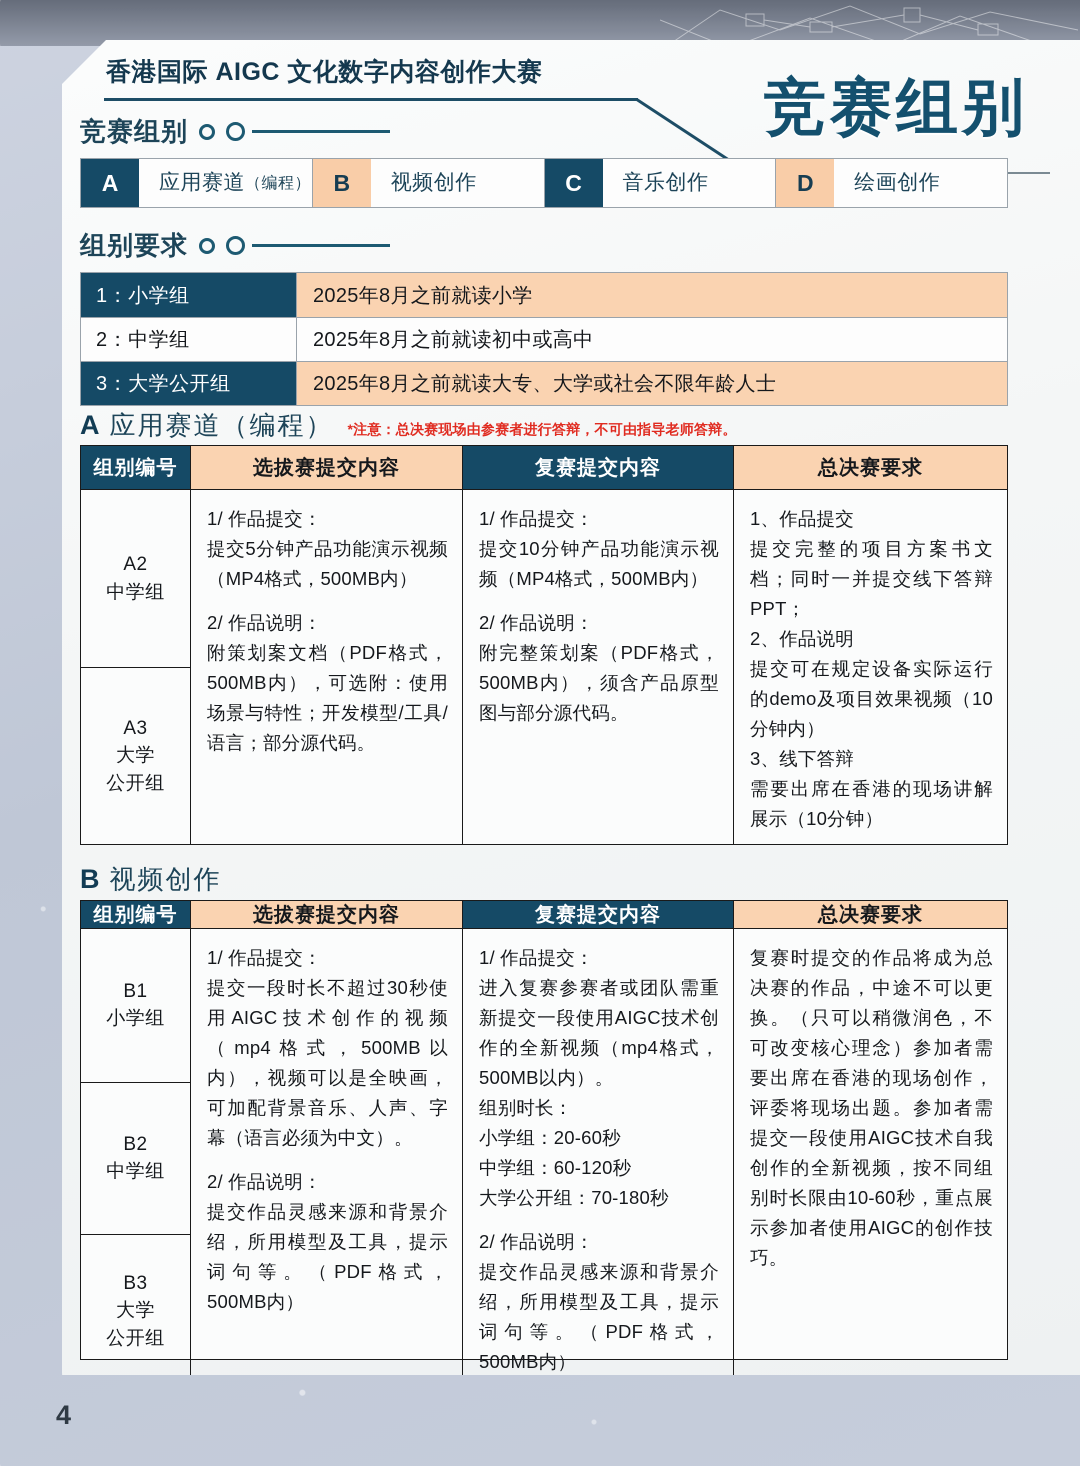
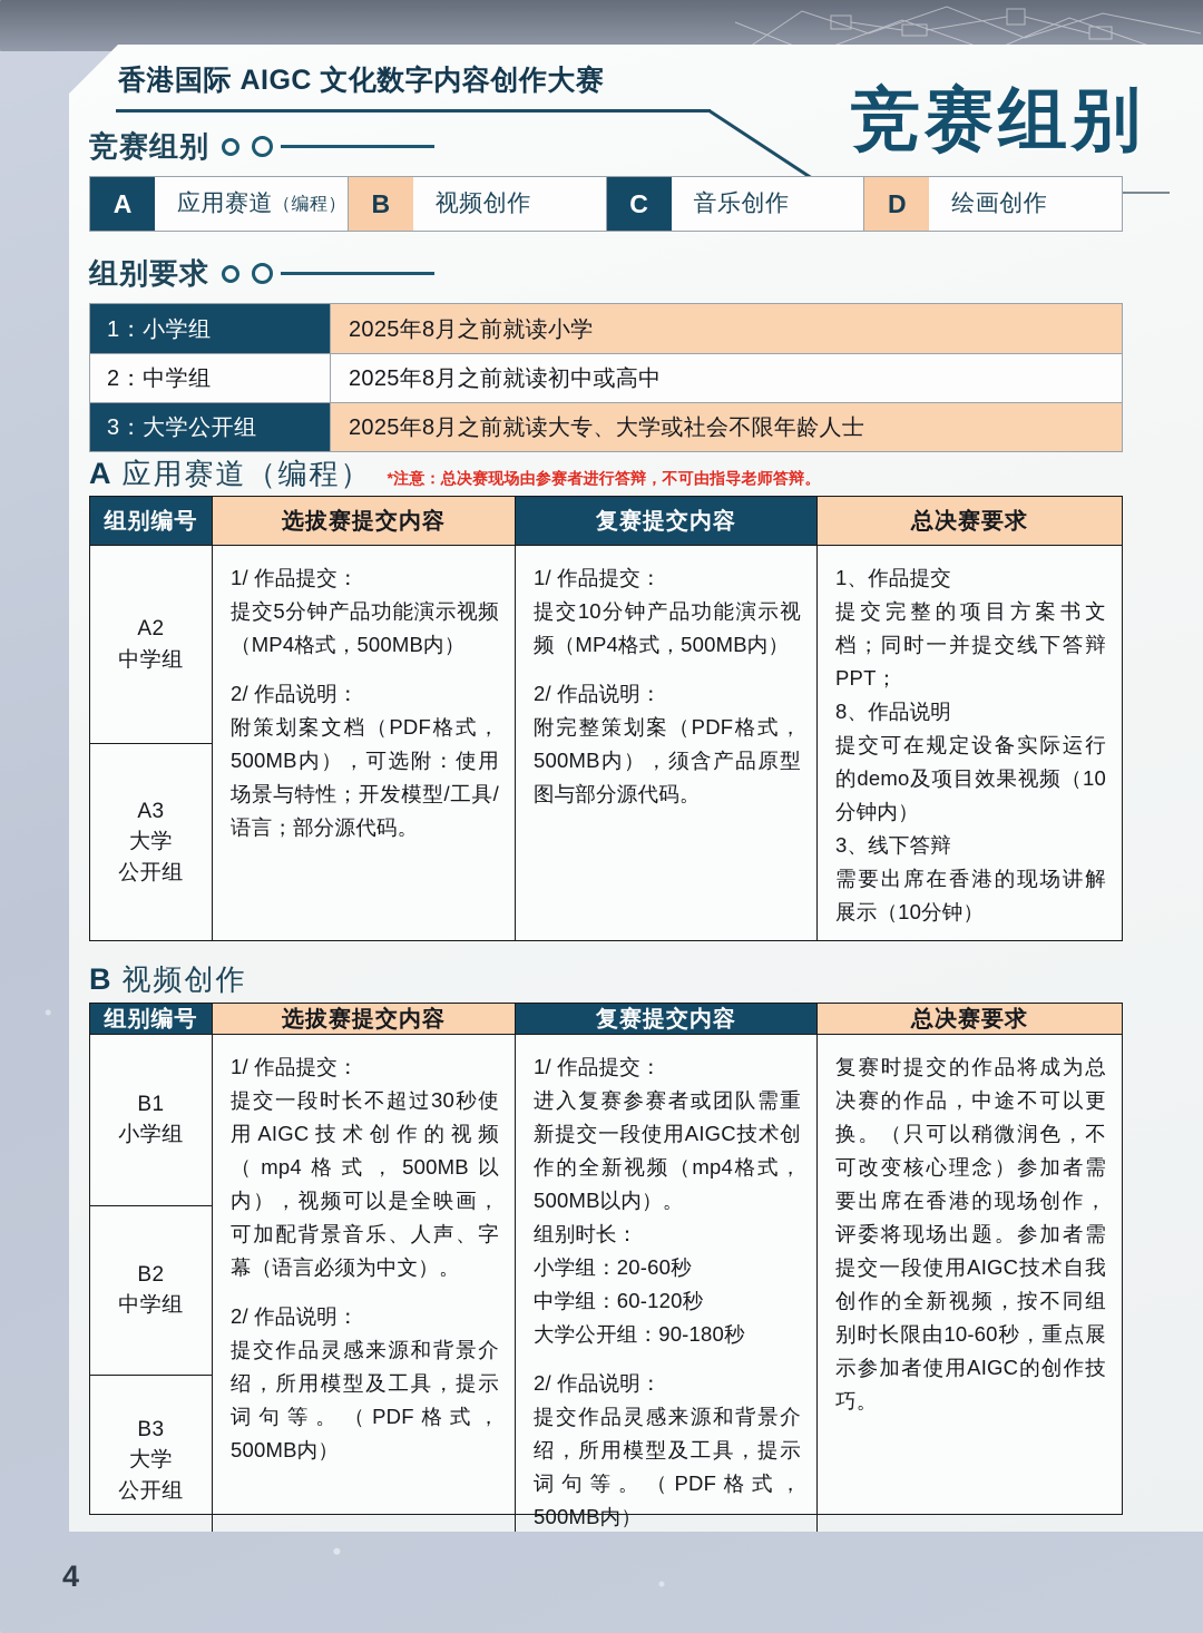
  香港国际 AIGC 文化数字内容创作大赛
  竞赛组别
  竞赛组别
  A
  应用赛道
  （编程）
  B
  视频创作
  C
  音乐创作
  D
  绘画创作
  组别要求
  1：小学组
  2025年8月之前就读小学
  2：中学组
  2025年8月之前就读初中或高中
  3：大学公开组
  2025年8月之前就读大专、大学或社会不限年龄人士
  A
  应用赛道（编程）
  *注意：总决赛现场由参赛者进行答辩，不可由指导老师答辩。
  组别编号
  选拔赛提交内容
  复赛提交内容
  总决赛要求
  A2
  中学组
  A3
  大学
  公开组
  1/ 作品提交：
  提交5分钟产品功能演示视频（MP4格式，500MB内）
  2/ 作品说明：
  附策划案文档（PDF格式，500MB内），可选附：使用场景与特性；开发模型/工具/语言；部分源代码。
  1/ 作品提交：
  提交10分钟产品功能演示视频（MP4格式，500MB内）
  2/ 作品说明：
  附完整策划案（PDF格式，500MB内），须含产品原型图与部分源代码。
  1、作品提交
  提交完整的项目方案书文档；同时一并提交线下答辩PPT；
- 2、作品说明
+ 8、作品说明
  提交可在规定设备实际运行的demo及项目效果视频（10分钟内）
  3、线下答辩
  需要出席在香港的现场讲解展示（10分钟）
  B
  视频创作
  组别编号
  选拔赛提交内容
  复赛提交内容
  总决赛要求
  B1
  小学组
  B2
  中学组
  B3
  大学
  公开组
  1/ 作品提交：
  提交一段时长不超过30秒使用AIGC技术创作的视频（mp4格式，500MB以内），视频可以是全映画，可加配背景音乐、人声、字幕（语言必须为中文）。
  2/ 作品说明：
  提交作品灵感来源和背景介绍，所用模型及工具，提示词句等。（PDF格式，500MB内）
  1/ 作品提交：
  进入复赛参赛者或团队需重新提交一段使用AIGC技术创作的全新视频（mp4格式，500MB以内）。
  组别时长：
  小学组：20-60秒
  中学组：60-120秒
- 大学公开组：70-180秒
+ 大学公开组：90-180秒
  2/ 作品说明：
  提交作品灵感来源和背景介绍，所用模型及工具，提示词句等。（PDF格式，500MB内）
  复赛时提交的作品将成为总决赛的作品，中途不可以更换。（只可以稍微润色，不可改变核心理念）参加者需要出席在香港的现场创作，评委将现场出题。参加者需提交一段使用AIGC技术自我创作的全新视频，按不同组别时长限由10-60秒，重点展示参加者使用AIGC的创作技巧。
  4
